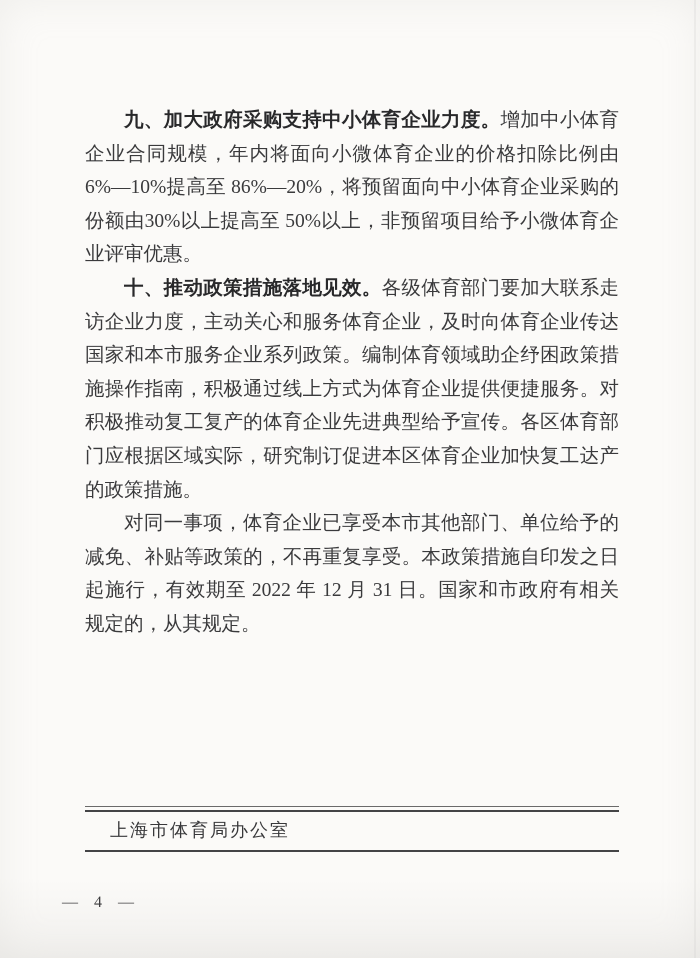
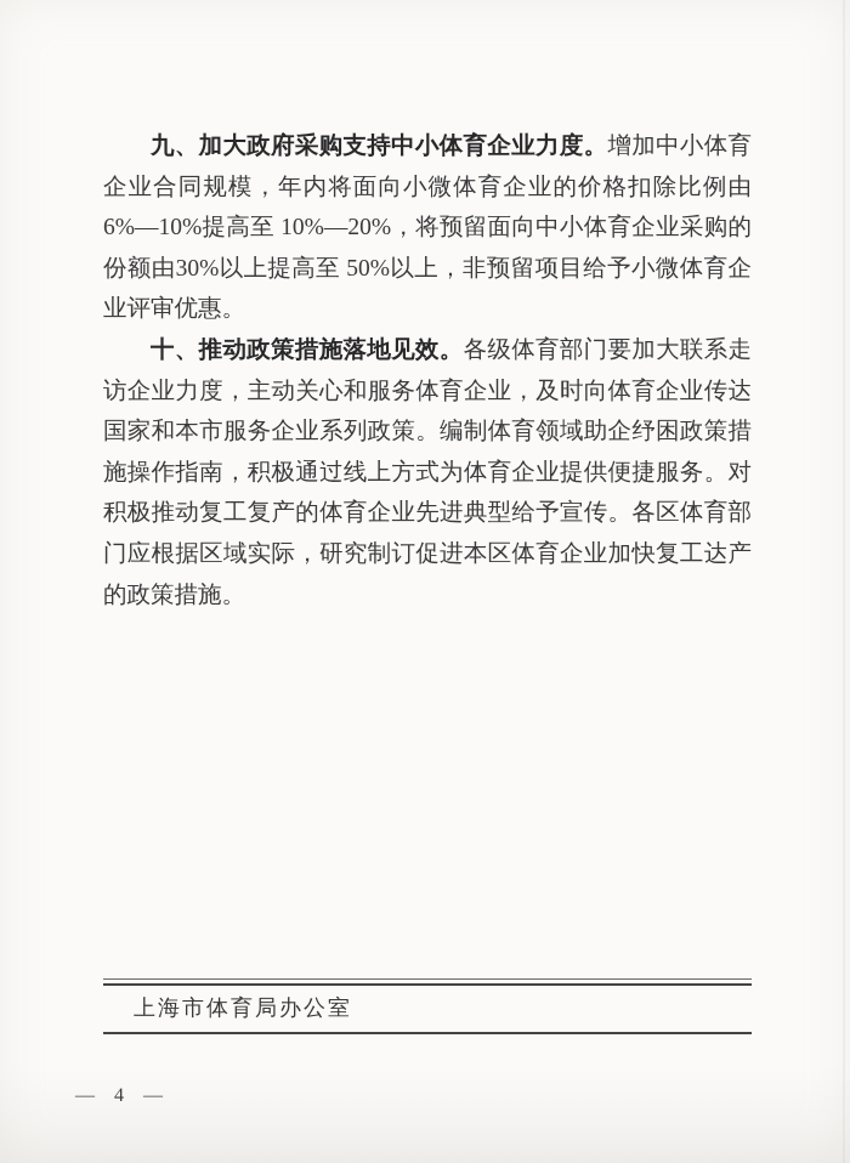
- 九、加大政府采购支持中小体育企业力度。增加中小体育企业合同规模，年内将面向小微体育企业的价格扣除比例由 6%—10%提高至 86%—20%，将预留面向中小体育企业采购的份额由30%以上提高至 50%以上，非预留项目给予小微体育企业评审优惠。
+ 九、加大政府采购支持中小体育企业力度。增加中小体育企业合同规模，年内将面向小微体育企业的价格扣除比例由 6%—10%提高至 10%—20%，将预留面向中小体育企业采购的份额由30%以上提高至 50%以上，非预留项目给予小微体育企业评审优惠。
  十、推动政策措施落地见效。各级体育部门要加大联系走访企业力度，主动关心和服务体育企业，及时向体育企业传达国家和本市服务企业系列政策。编制体育领域助企纾困政策措施操作指南，积极通过线上方式为体育企业提供便捷服务。对积极推动复工复产的体育企业先进典型给予宣传。各区体育部门应根据区域实际，研究制订促进本区体育企业加快复工达产的政策措施。
- 对同一事项，体育企业已享受本市其他部门、单位给予的减免、补贴等政策的，不再重复享受。本政策措施自印发之日起施行，有效期至 2022 年 12 月 31 日。国家和市政府有相关规定的，从其规定。
  上海市体育局办公室
